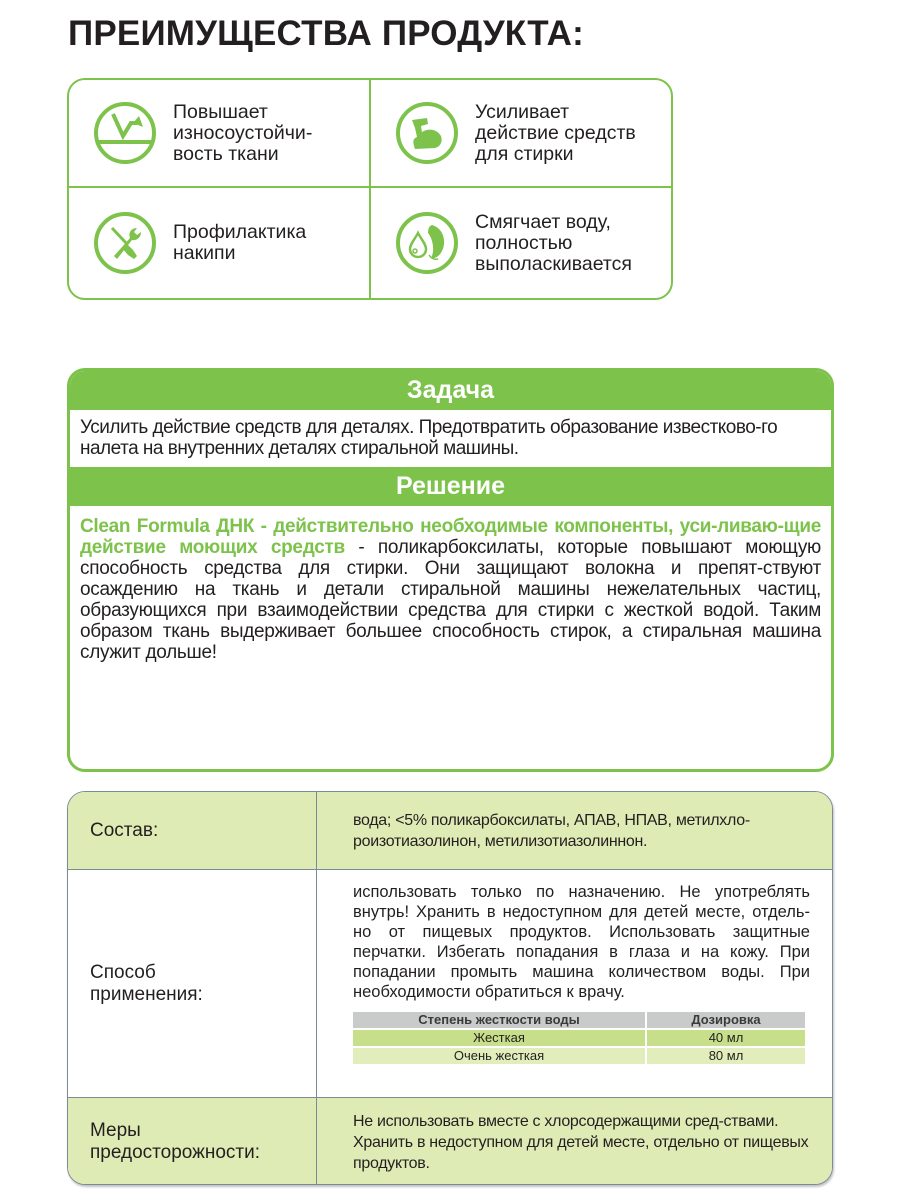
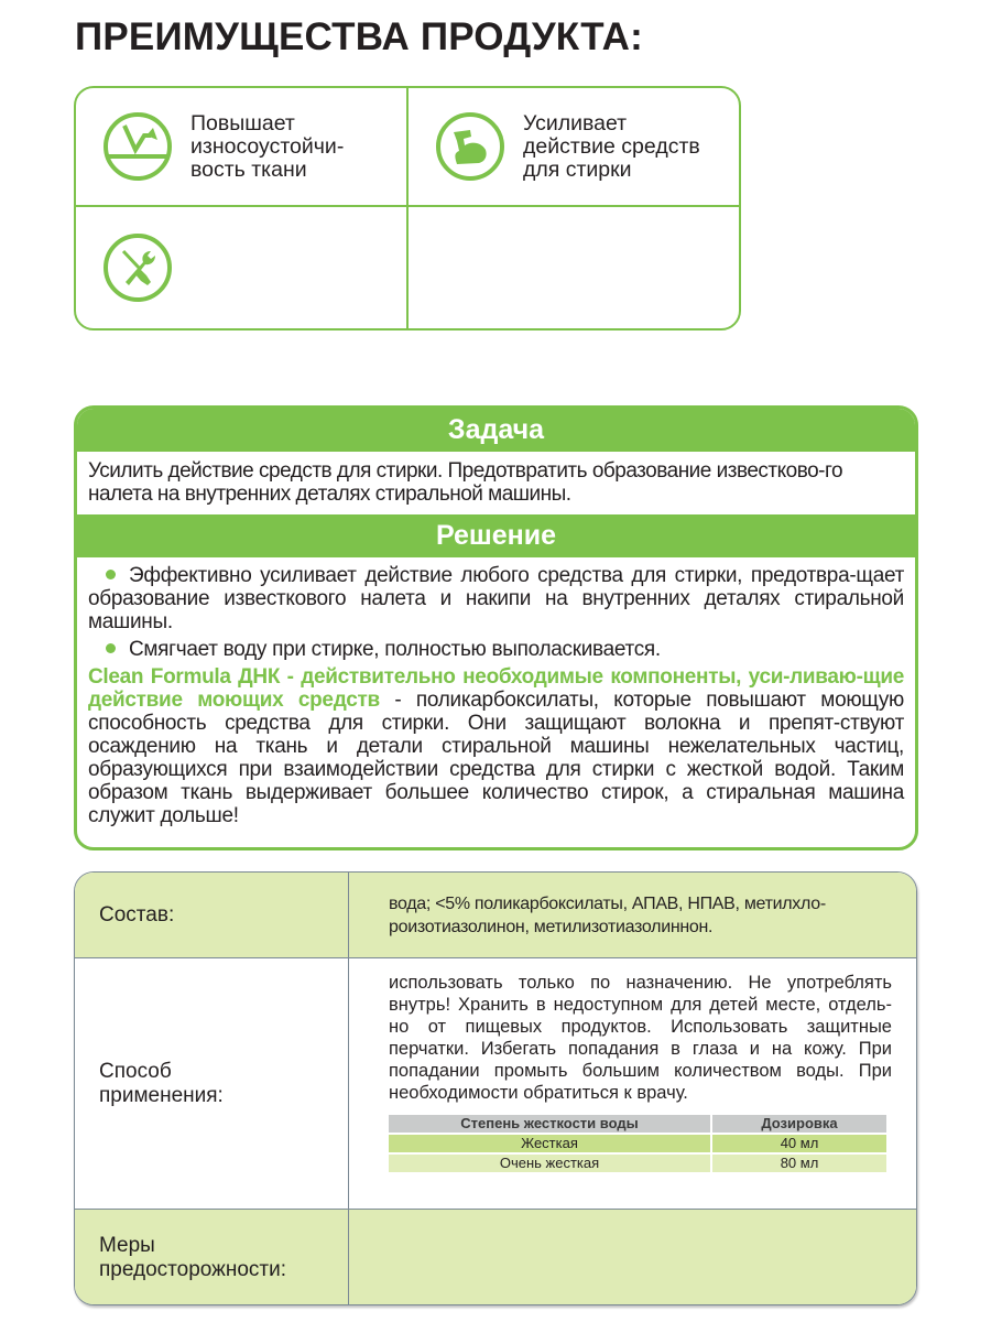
  ПРЕИМУЩЕСТВА ПРОДУКТА:
  Повышает
  износоустойчи-
  вость ткани
  Усиливает
  действие средств
  для стирки
- Профилактика
- накипи
- Смягчает воду,
- полностью
- выполаскивается
  Задача
- Усилить действие средств для деталях. Предотвратить образование известково-го налета на внутренних деталях стиральной машины.
+ Усилить действие средств для стирки. Предотвратить образование известково-го налета на внутренних деталях стиральной машины.
  Решение
+ Эффективно усиливает действие любого средства для стирки, предотвра-щает образование известкового налета и накипи на внутренних деталях стиральной машины.
+ Смягчает воду при стирке, полностью выполаскивается.
- Clean Formula ДНК - действительно необходимые компоненты, уси-ливаю-щие действие моющих средств - поликарбоксилаты, которые повышают моющую способность средства для стирки. Они защищают волокна и препят-ствуют осаждению на ткань и детали стиральной машины нежелательных частиц, образующихся при взаимодействии средства для стирки с жесткой водой. Таким образом ткань выдерживает большее способность стирок, а стиральная машина служит дольше!
+ Clean Formula ДНК - действительно необходимые компоненты, уси-ливаю-щие действие моющих средств - поликарбоксилаты, которые повышают моющую способность средства для стирки. Они защищают волокна и препят-ствуют осаждению на ткань и детали стиральной машины нежелательных частиц, образующихся при взаимодействии средства для стирки с жесткой водой. Таким образом ткань выдерживает большее количество стирок, а стиральная машина служит дольше!
  Состав:
  вода; <5% поликарбоксилаты, АПАВ, НПАВ, метилхло-роизотиазолинон, метилизотиазолиннон.
  Способ
  применения:
- использовать только по назначению. Не употреблять внутрь! Хранить в недоступном для детей месте, отдель-но от пищевых продуктов. Использовать защитные перчатки. Избегать попадания в глаза и на кожу. При попадании промыть машина количеством воды. При необходимости обратиться к врачу.
+ использовать только по назначению. Не употреблять внутрь! Хранить в недоступном для детей месте, отдель-но от пищевых продуктов. Использовать защитные перчатки. Избегать попадания в глаза и на кожу. При попадании промыть большим количеством воды. При необходимости обратиться к врачу.
  Степень жесткости воды	Дозировка
  Жесткая	40 мл
  Очень жесткая	80 мл
  Меры
  предосторожности:
- Не использовать вместе с хлорсодержащими сред-ствами. Хранить в недоступном для детей месте, отдельно от пищевых продуктов.
